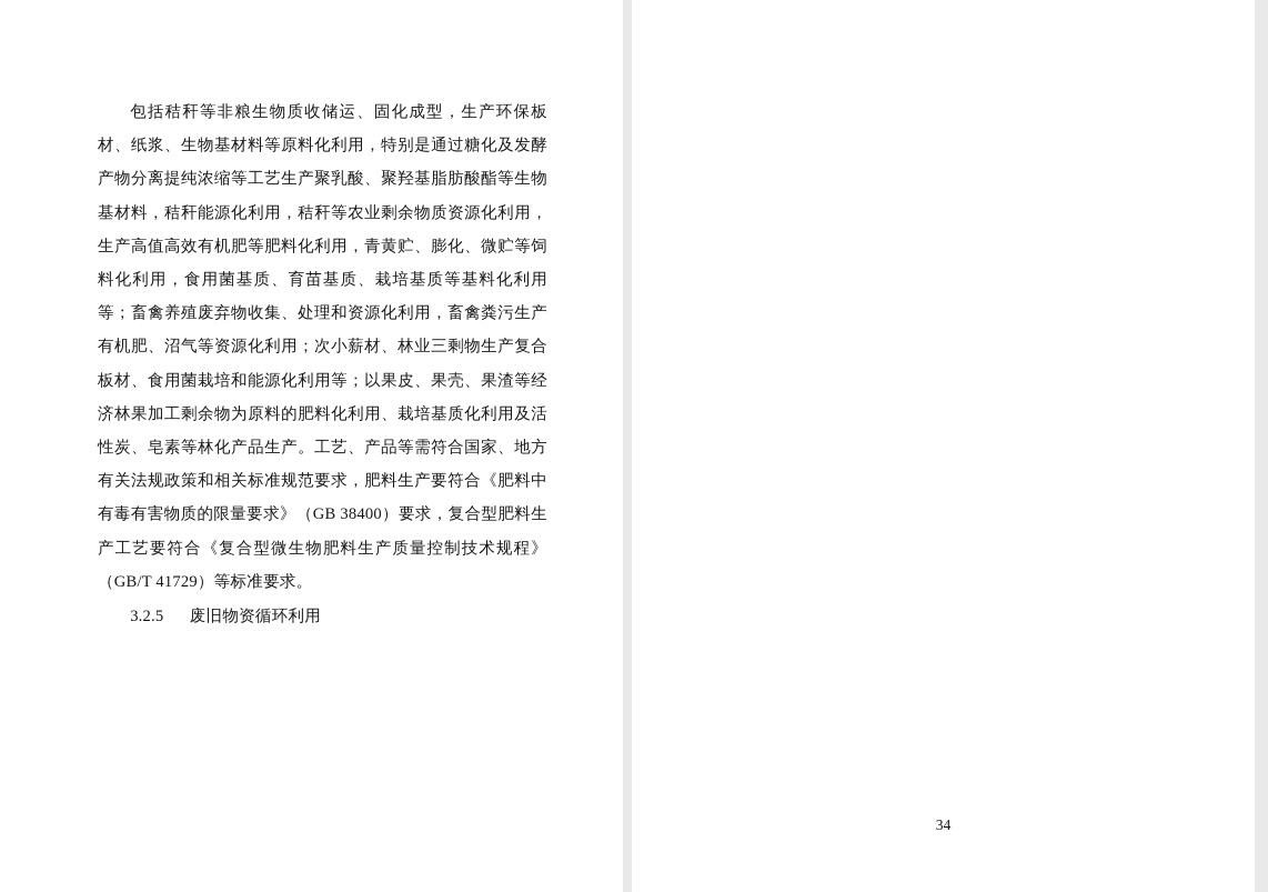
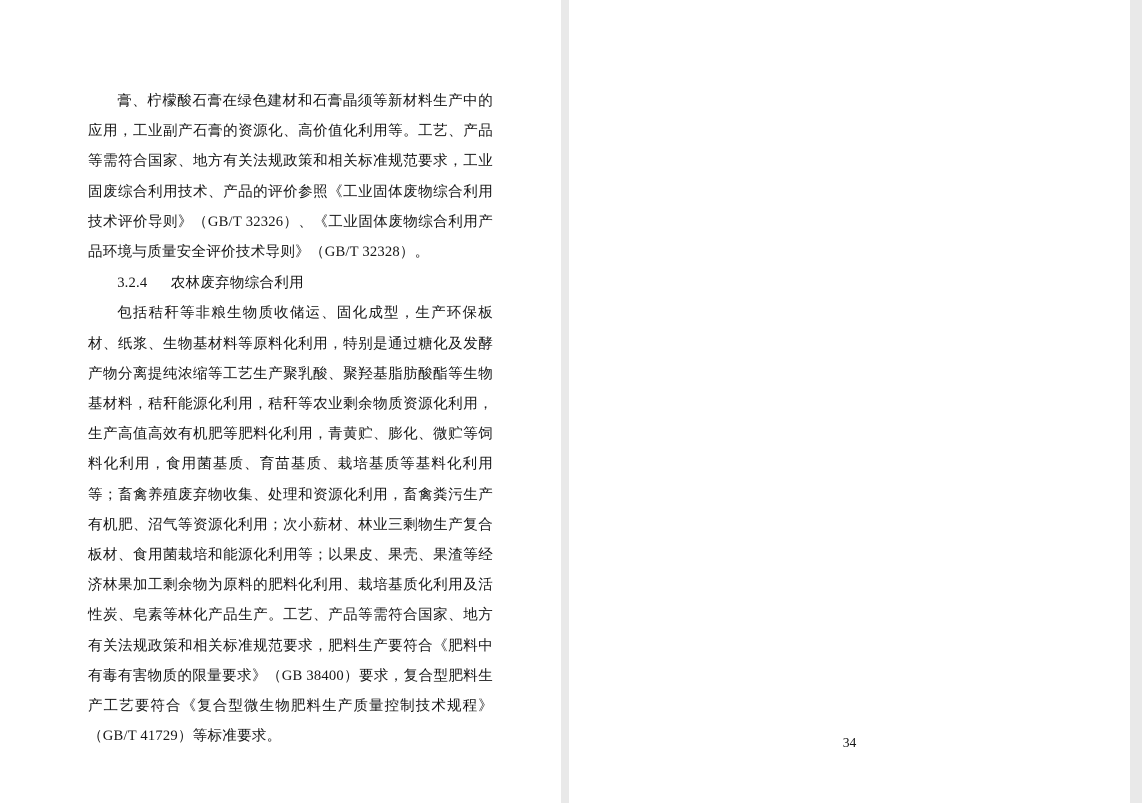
+ 膏、柠檬酸石膏在绿色建材和石膏晶须等新材料生产中的应用，工业副产石膏的资源化、高价值化利用等。工艺、产品等需符合国家、地方有关法规政策和相关标准规范要求，工业固废综合利用技术、产品的评价参照《工业固体废物综合利用技术评价导则》（GB/T 32326）、《工业固体废物综合利用产品环境与质量安全评价技术导则》（GB/T 32328）。
+ 3.2.4 农林废弃物综合利用
  包括秸秆等非粮生物质收储运、固化成型，生产环保板材、纸浆、生物基材料等原料化利用，特别是通过糖化及发酵产物分离提纯浓缩等工艺生产聚乳酸、聚羟基脂肪酸酯等生物基材料，秸秆能源化利用，秸秆等农业剩余物质资源化利用，生产高值高效有机肥等肥料化利用，青黄贮、膨化、微贮等饲料化利用，食用菌基质、育苗基质、栽培基质等基料化利用等；畜禽养殖废弃物收集、处理和资源化利用，畜禽粪污生产有机肥、沼气等资源化利用；次小薪材、林业三剩物生产复合板材、食用菌栽培和能源化利用等；以果皮、果壳、果渣等经济林果加工剩余物为原料的肥料化利用、栽培基质化利用及活性炭、皂素等林化产品生产。工艺、产品等需符合国家、地方有关法规政策和相关标准规范要求，肥料生产要符合《肥料中有毒有害物质的限量要求》（GB 38400）要求，复合型肥料生产工艺要符合《复合型微生物肥料生产质量控制技术规程》（GB/T 41729）等标准要求。
- 3.2.5 废旧物资循环利用
  34
